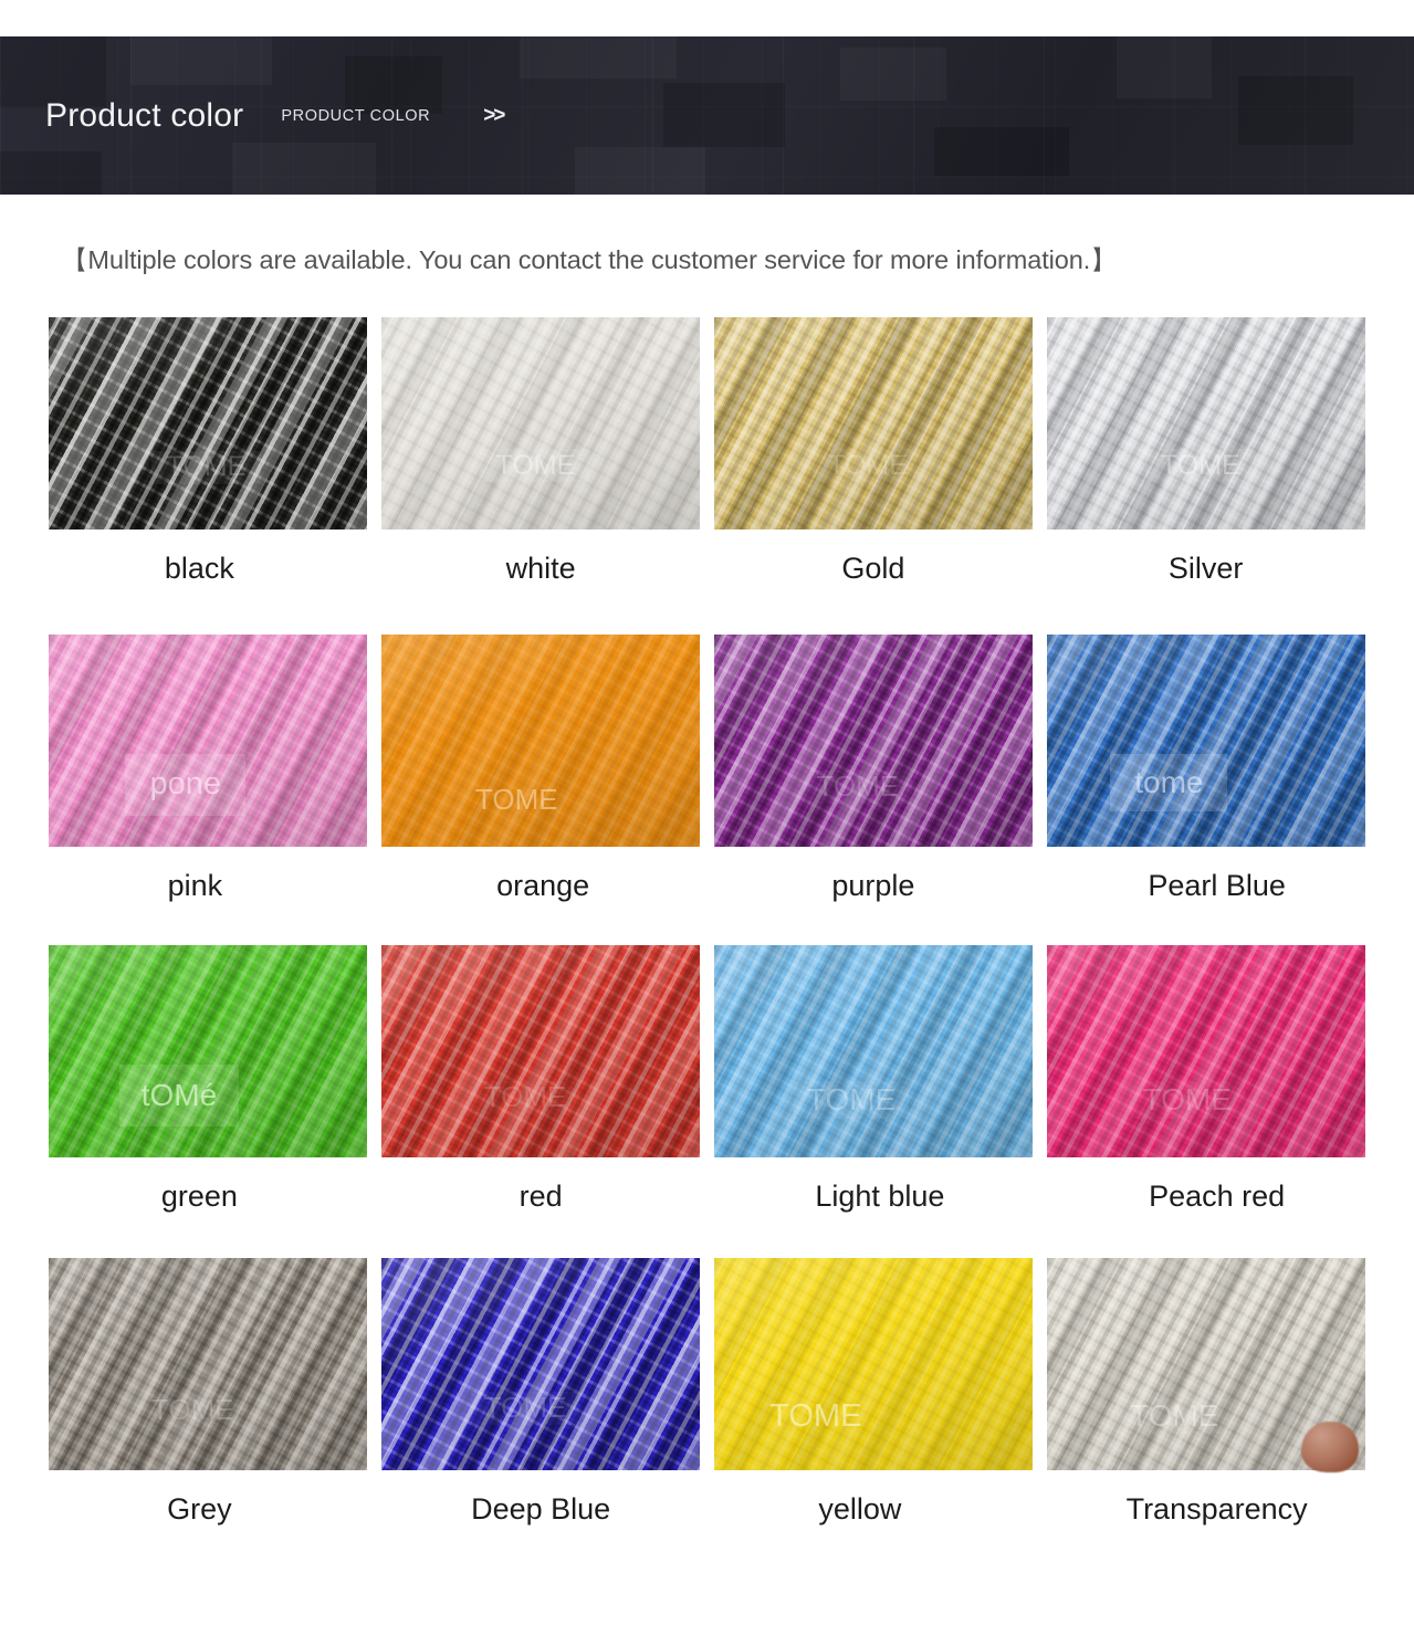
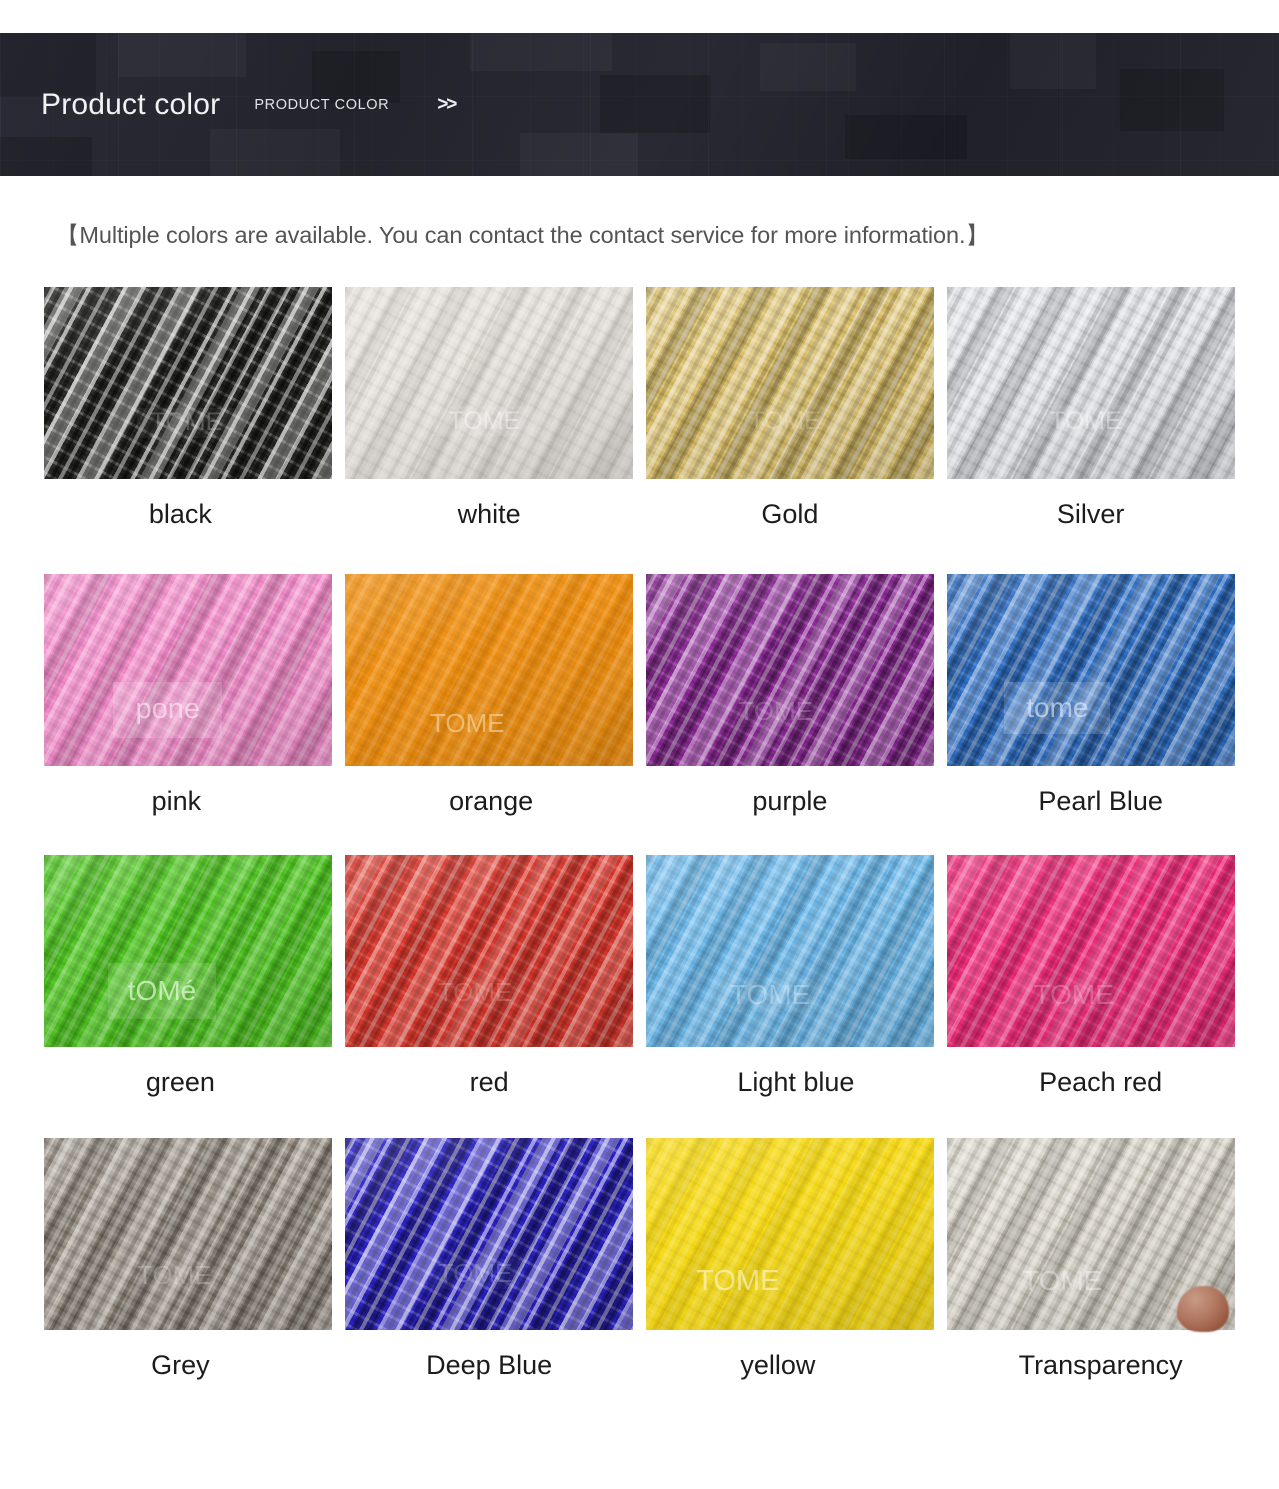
  Product color
  PRODUCT COLOR
  >>
- 【Multiple colors are available. You can contact the customer service for more information.】
+ 【Multiple colors are available. You can contact the contact service for more information.】
  TOME
  black
  TOME
  white
  TOME
  Gold
  TOME
  Silver
  pone
  pink
  TOME
  orange
  TOME
  purple
  tome
  Pearl Blue
  tOMé
  green
  TOME
  red
  TOME
  Light blue
  TOME
  Peach red
  TOME
  Grey
  TOME
  Deep Blue
  TOME
  yellow
  TOME
  Transparency
